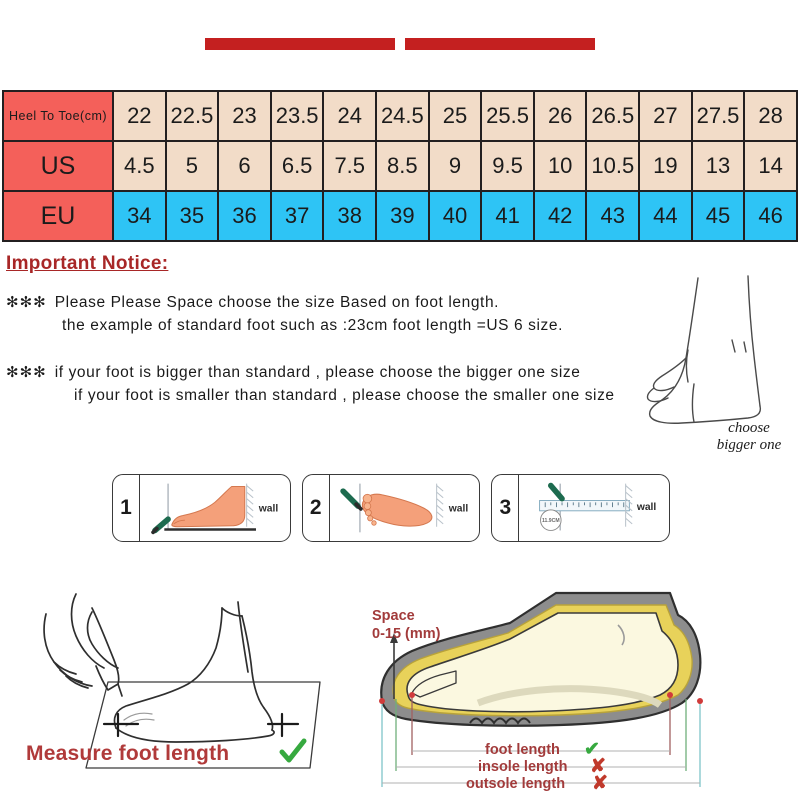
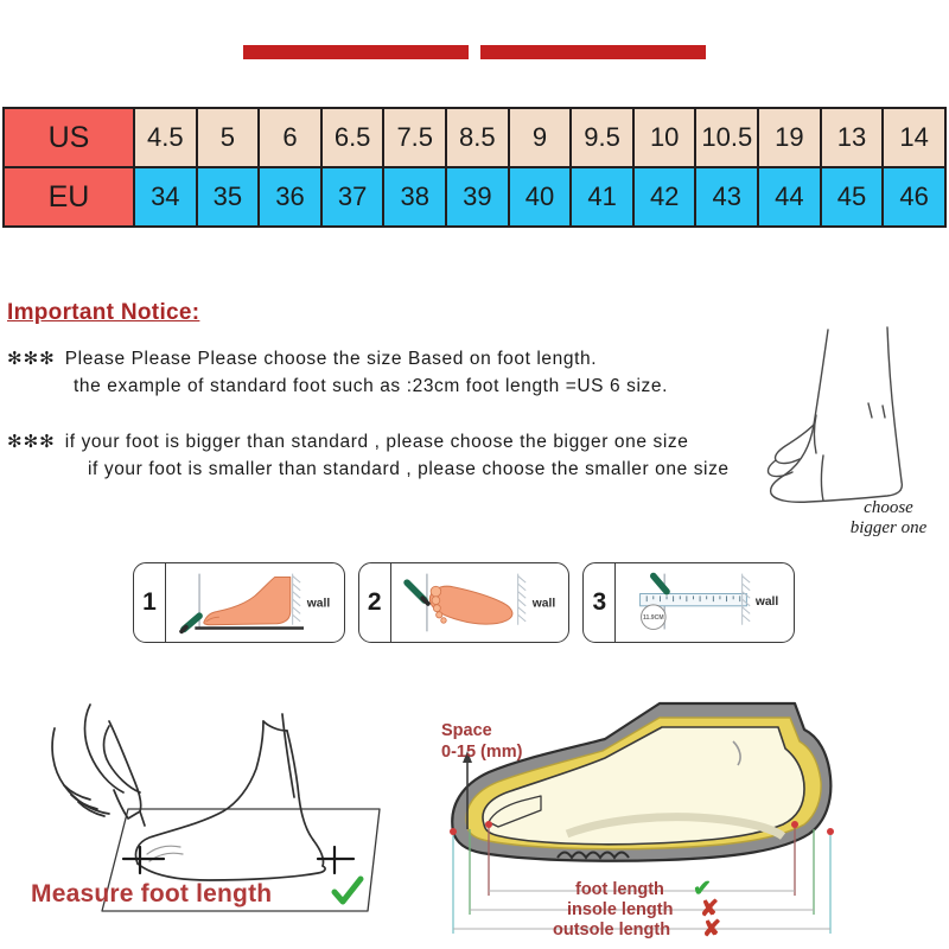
- Heel To Toe(cm)	22	22.5	23	23.5	24	24.5	25	25.5	26	26.5	27	27.5	28
  US	4.5	5	6	6.5	7.5	8.5	9	9.5	10	10.5	19	13	14
  EU	34	35	36	37	38	39	40	41	42	43	44	45	46
  Important Notice:
- ✻✻✻ Please Please Space choose the size Based on foot length.
+ ✻✻✻ Please Please Please choose the size Based on foot length.
  the example of standard foot such as :23cm foot length =US 6 size.
  ✻✻✻ if your foot is bigger than standard , please choose the bigger one size
  if your foot is smaller than standard , please choose the smaller one size
  choose
  bigger one
  1
  wall
  2
  wall
  3
  wall
  Measure foot length
  Space
  0-15 (mm)
  foot length
  insole length
  outsole length
  ✔
  ✘
  ✘
